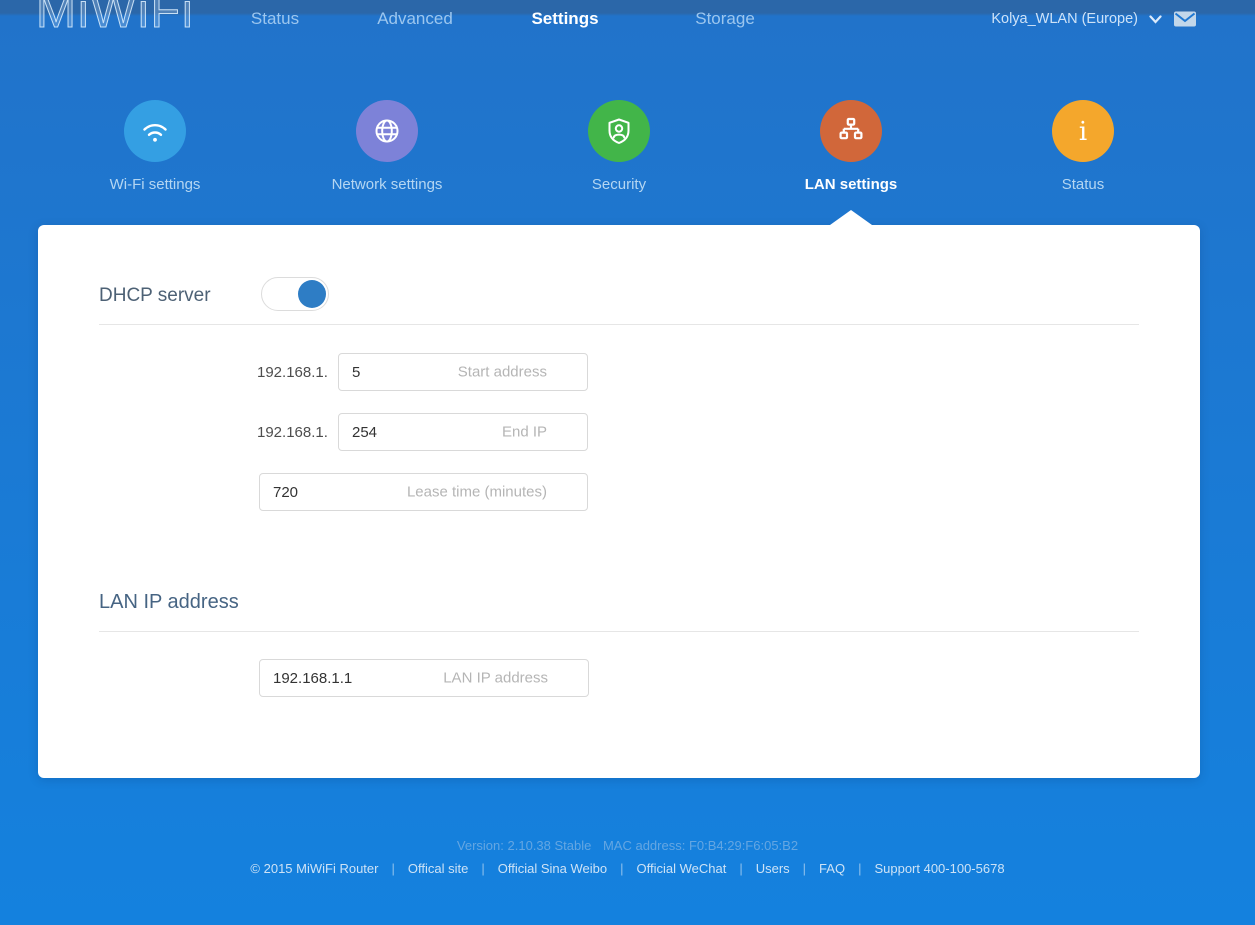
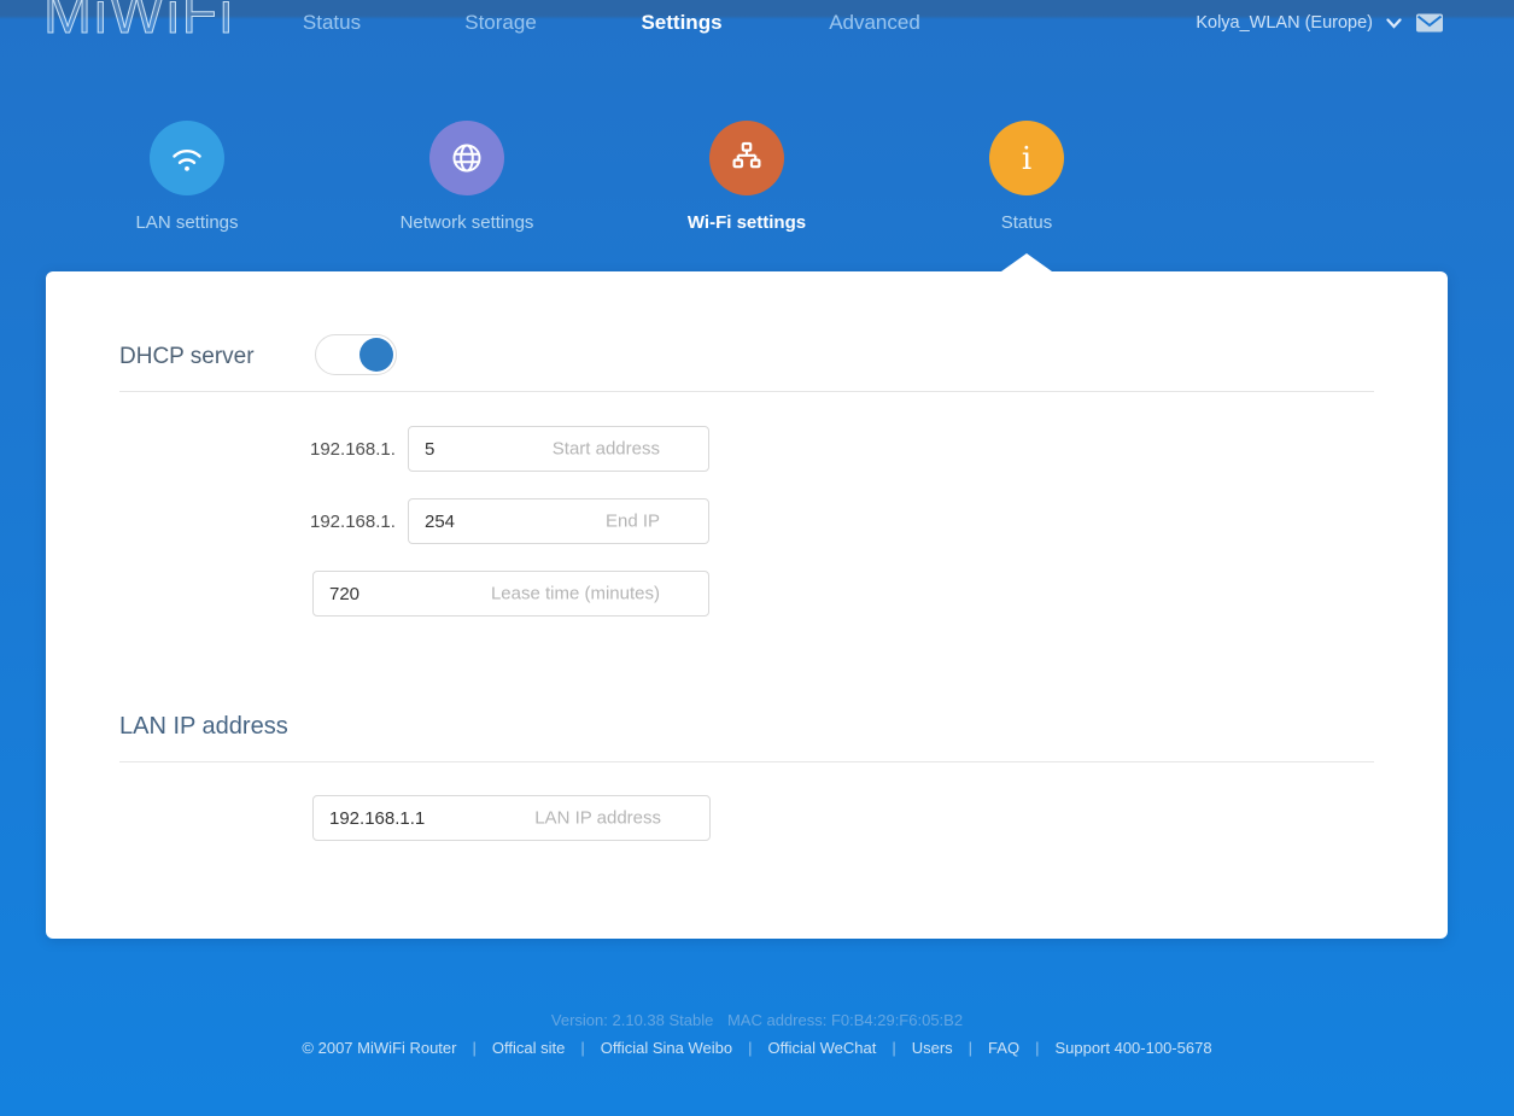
  MiWiFi
  Status
- Advanced
+ Storage
  Settings
- Storage
+ Advanced
  Kolya_WLAN (Europe)
- Wi-Fi settings
+ LAN settings
  Network settings
- Security
- LAN settings
+ Wi-Fi settings
  i
  Status
  DHCP server
  192.168.1.
  5
  Start address
  192.168.1.
  254
  End IP
  720
  Lease time (minutes)
  LAN IP address
  192.168.1.1
  LAN IP address
  Version: 2.10.38 Stable MAC address: F0:B4:29:F6:05:B2
- © 2015 MiWiFi Router | Offical site | Official Sina Weibo | Official WeChat | Users | FAQ | Support 400-100-5678
+ © 2007 MiWiFi Router | Offical site | Official Sina Weibo | Official WeChat | Users | FAQ | Support 400-100-5678
